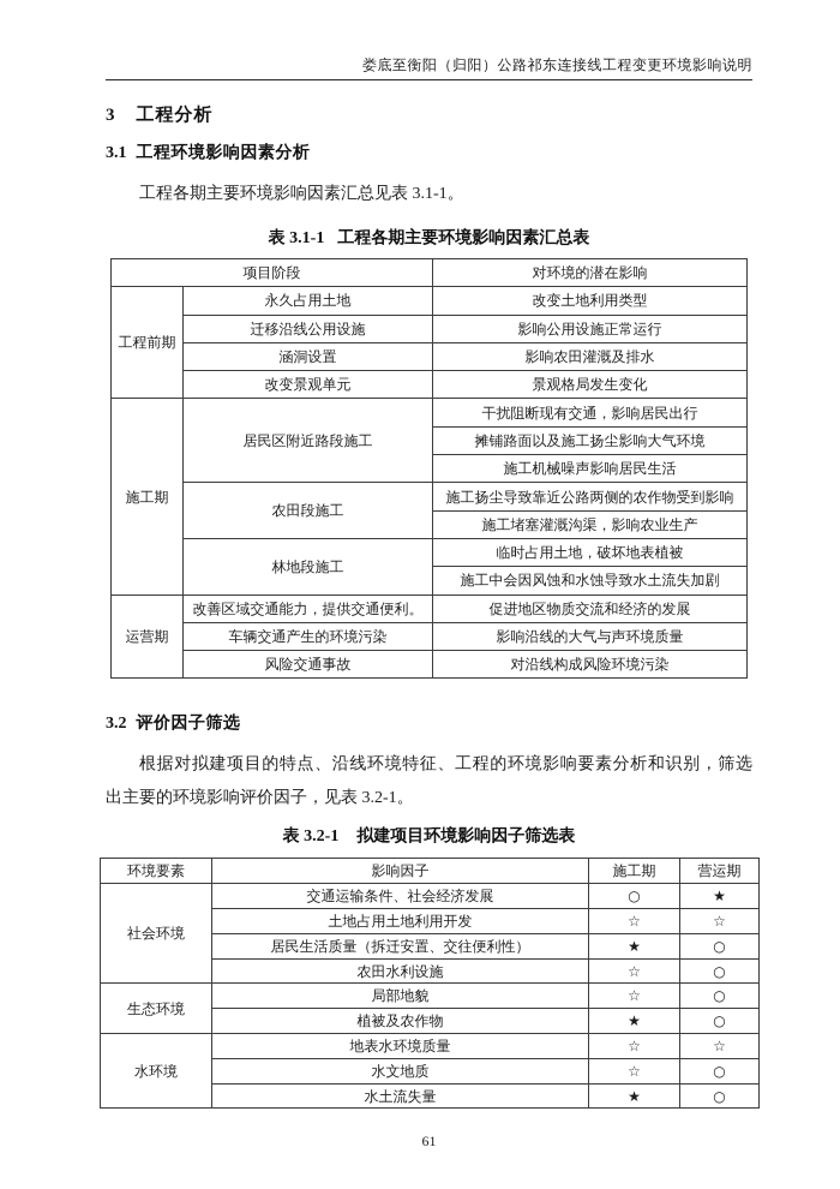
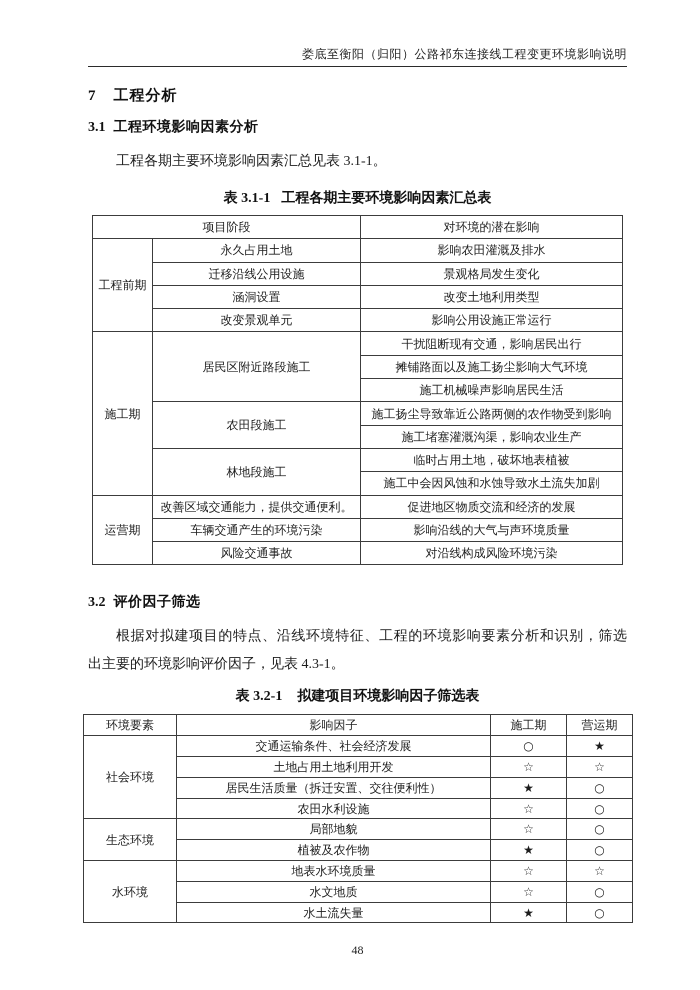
  娄底至衡阳（归阳）公路祁东连接线工程变更环境影响说明
- 3 工程分析
+ 7 工程分析
  3.1 工程环境影响因素分析
  工程各期主要环境影响因素汇总见表 3.1-1。
  表 3.1-1 工程各期主要环境影响因素汇总表
  项目阶段	对环境的潜在影响
- 工程前期	永久占用土地	改变土地利用类型
+ 工程前期	永久占用土地	影响农田灌溉及排水
- 迁移沿线公用设施	影响公用设施正常运行
+ 迁移沿线公用设施	景观格局发生变化
- 涵洞设置	影响农田灌溉及排水
+ 涵洞设置	改变土地利用类型
- 改变景观单元	景观格局发生变化
+ 改变景观单元	影响公用设施正常运行
  施工期	居民区附近路段施工	干扰阻断现有交通，影响居民出行
  摊铺路面以及施工扬尘影响大气环境
  施工机械噪声影响居民生活
  农田段施工	施工扬尘导致靠近公路两侧的农作物受到影响
  施工堵塞灌溉沟渠，影响农业生产
  林地段施工	临时占用土地，破坏地表植被
  施工中会因风蚀和水蚀导致水土流失加剧
  运营期	改善区域交通能力，提供交通便利。	促进地区物质交流和经济的发展
  车辆交通产生的环境污染	影响沿线的大气与声环境质量
  风险交通事故	对沿线构成风险环境污染
  3.2 评价因子筛选
  根据对拟建项目的特点、沿线环境特征、工程的环境影响要素分析和识别，筛选
- 出主要的环境影响评价因子，见表 3.2-1。
+ 出主要的环境影响评价因子，见表 4.3-1。
  表 3.2-1 拟建项目环境影响因子筛选表
  环境要素	影响因子	施工期	营运期
  社会环境	交通运输条件、社会经济发展	○	★
  土地占用土地利用开发	☆	☆
  居民生活质量（拆迁安置、交往便利性）	★	○
  农田水利设施	☆	○
  生态环境	局部地貌	☆	○
  植被及农作物	★	○
  水环境	地表水环境质量	☆	☆
  水文地质	☆	○
  水土流失量	★	○
- 61
+ 48
